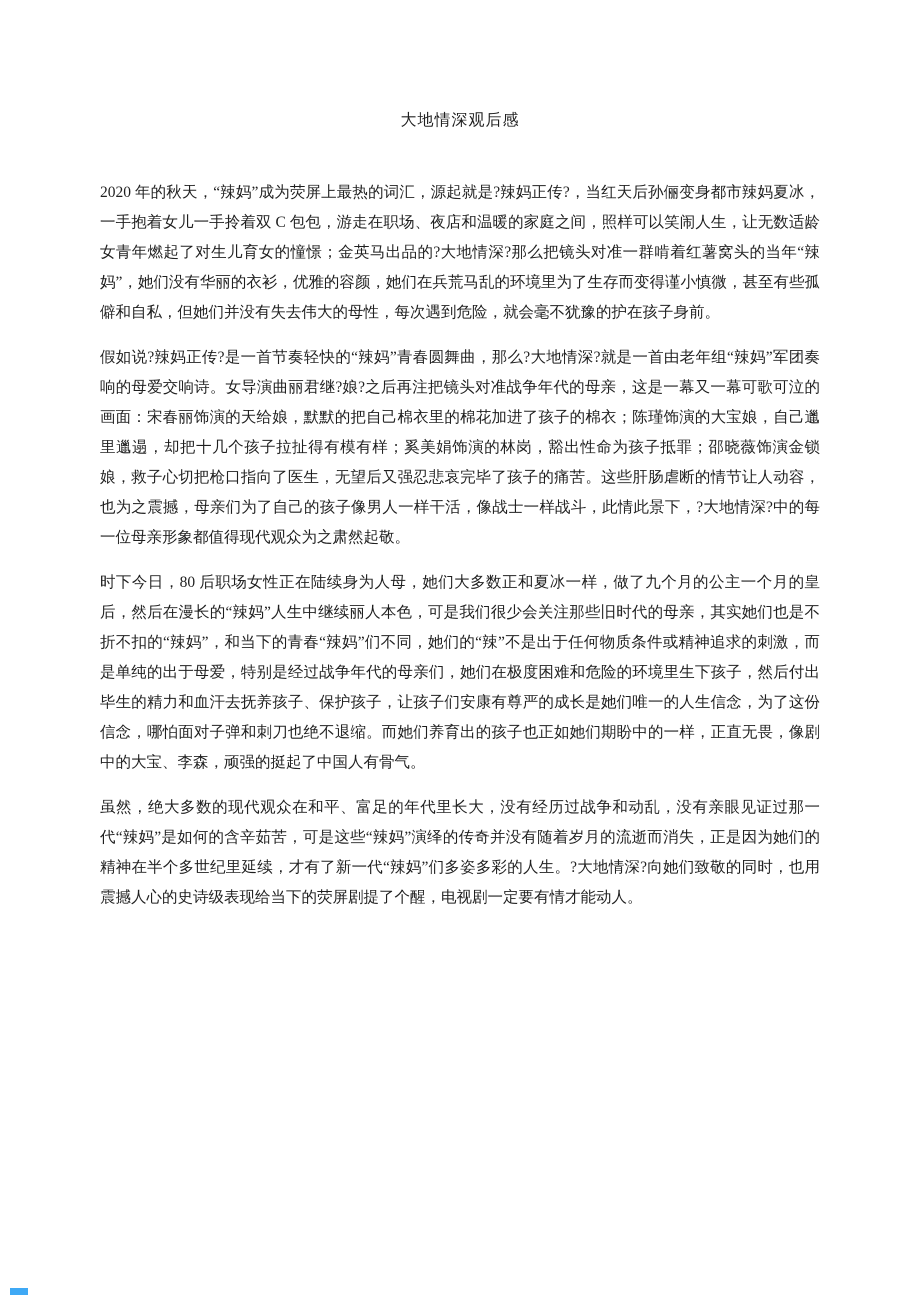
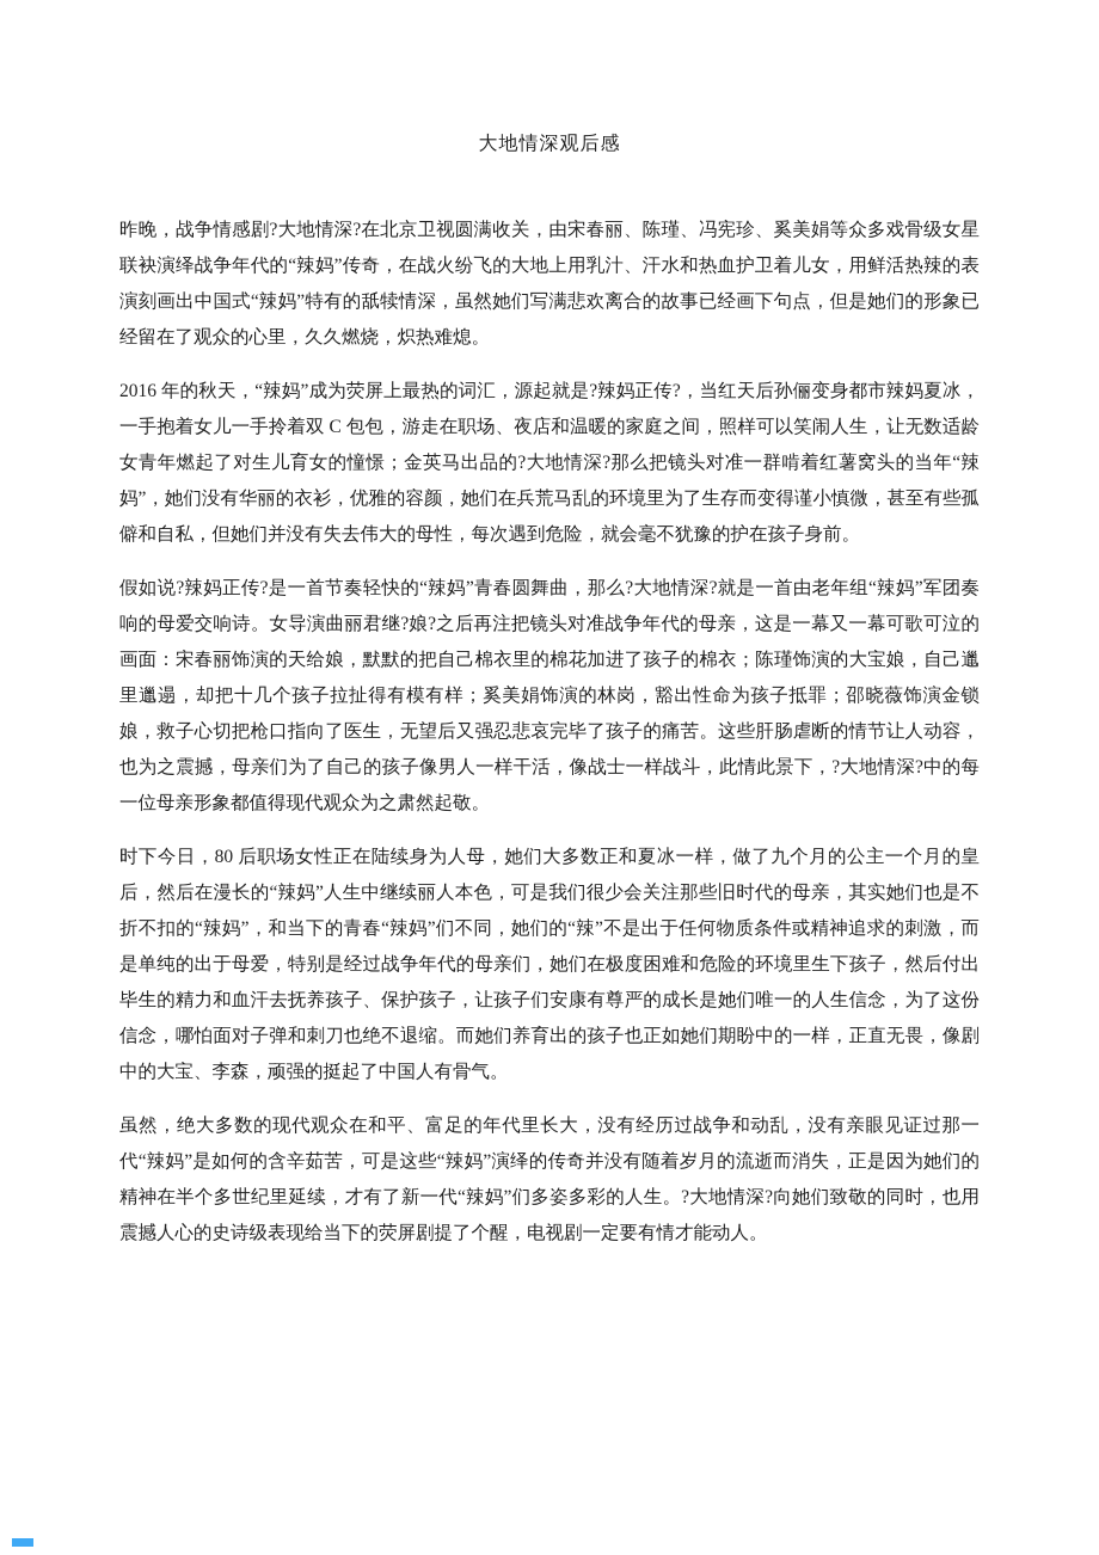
  大地情深观后感
+ 昨晚，战争情感剧?大地情深?在北京卫视圆满收关，由宋春丽、陈瑾、冯宪珍、奚美娟等众多戏骨级女星联袂演绎战争年代的“辣妈”传奇，在战火纷飞的大地上用乳汁、汗水和热血护卫着儿女，用鲜活热辣的表演刻画出中国式“辣妈”特有的舐犊情深，虽然她们写满悲欢离合的故事已经画下句点，但是她们的形象已经留在了观众的心里，久久燃烧，炽热难熄。
- 2020 年的秋天，“辣妈”成为荧屏上最热的词汇，源起就是?辣妈正传?，当红天后孙俪变身都市辣妈夏冰，一手抱着女儿一手拎着双 C 包包，游走在职场、夜店和温暖的家庭之间，照样可以笑闹人生，让无数适龄女青年燃起了对生儿育女的憧憬；金英马出品的?大地情深?那么把镜头对准一群啃着红薯窝头的当年“辣妈”，她们没有华丽的衣衫，优雅的容颜，她们在兵荒马乱的环境里为了生存而变得谨小慎微，甚至有些孤僻和自私，但她们并没有失去伟大的母性，每次遇到危险，就会毫不犹豫的护在孩子身前。
+ 2016 年的秋天，“辣妈”成为荧屏上最热的词汇，源起就是?辣妈正传?，当红天后孙俪变身都市辣妈夏冰，一手抱着女儿一手拎着双 C 包包，游走在职场、夜店和温暖的家庭之间，照样可以笑闹人生，让无数适龄女青年燃起了对生儿育女的憧憬；金英马出品的?大地情深?那么把镜头对准一群啃着红薯窝头的当年“辣妈”，她们没有华丽的衣衫，优雅的容颜，她们在兵荒马乱的环境里为了生存而变得谨小慎微，甚至有些孤僻和自私，但她们并没有失去伟大的母性，每次遇到危险，就会毫不犹豫的护在孩子身前。
  假如说?辣妈正传?是一首节奏轻快的“辣妈”青春圆舞曲，那么?大地情深?就是一首由老年组“辣妈”军团奏响的母爱交响诗。女导演曲丽君继?娘?之后再注把镜头对准战争年代的母亲，这是一幕又一幕可歌可泣的画面：宋春丽饰演的天给娘，默默的把自己棉衣里的棉花加进了孩子的棉衣；陈瑾饰演的大宝娘，自己邋里邋遢，却把十几个孩子拉扯得有模有样；奚美娟饰演的林岗，豁出性命为孩子抵罪；邵晓薇饰演金锁娘，救子心切把枪口指向了医生，无望后又强忍悲哀完毕了孩子的痛苦。这些肝肠虐断的情节让人动容，也为之震撼，母亲们为了自己的孩子像男人一样干活，像战士一样战斗，此情此景下，?大地情深?中的每一位母亲形象都值得现代观众为之肃然起敬。
  时下今日，80 后职场女性正在陆续身为人母，她们大多数正和夏冰一样，做了九个月的公主一个月的皇后，然后在漫长的“辣妈”人生中继续丽人本色，可是我们很少会关注那些旧时代的母亲，其实她们也是不折不扣的“辣妈”，和当下的青春“辣妈”们不同，她们的“辣”不是出于任何物质条件或精神追求的刺激，而是单纯的出于母爱，特别是经过战争年代的母亲们，她们在极度困难和危险的环境里生下孩子，然后付出毕生的精力和血汗去抚养孩子、保护孩子，让孩子们安康有尊严的成长是她们唯一的人生信念，为了这份信念，哪怕面对子弹和刺刀也绝不退缩。而她们养育出的孩子也正如她们期盼中的一样，正直无畏，像剧中的大宝、李森，顽强的挺起了中国人有骨气。
  虽然，绝大多数的现代观众在和平、富足的年代里长大，没有经历过战争和动乱，没有亲眼见证过那一代“辣妈”是如何的含辛茹苦，可是这些“辣妈”演绎的传奇并没有随着岁月的流逝而消失，正是因为她们的精神在半个多世纪里延续，才有了新一代“辣妈”们多姿多彩的人生。?大地情深?向她们致敬的同时，也用震撼人心的史诗级表现给当下的荧屏剧提了个醒，电视剧一定要有情才能动人。
